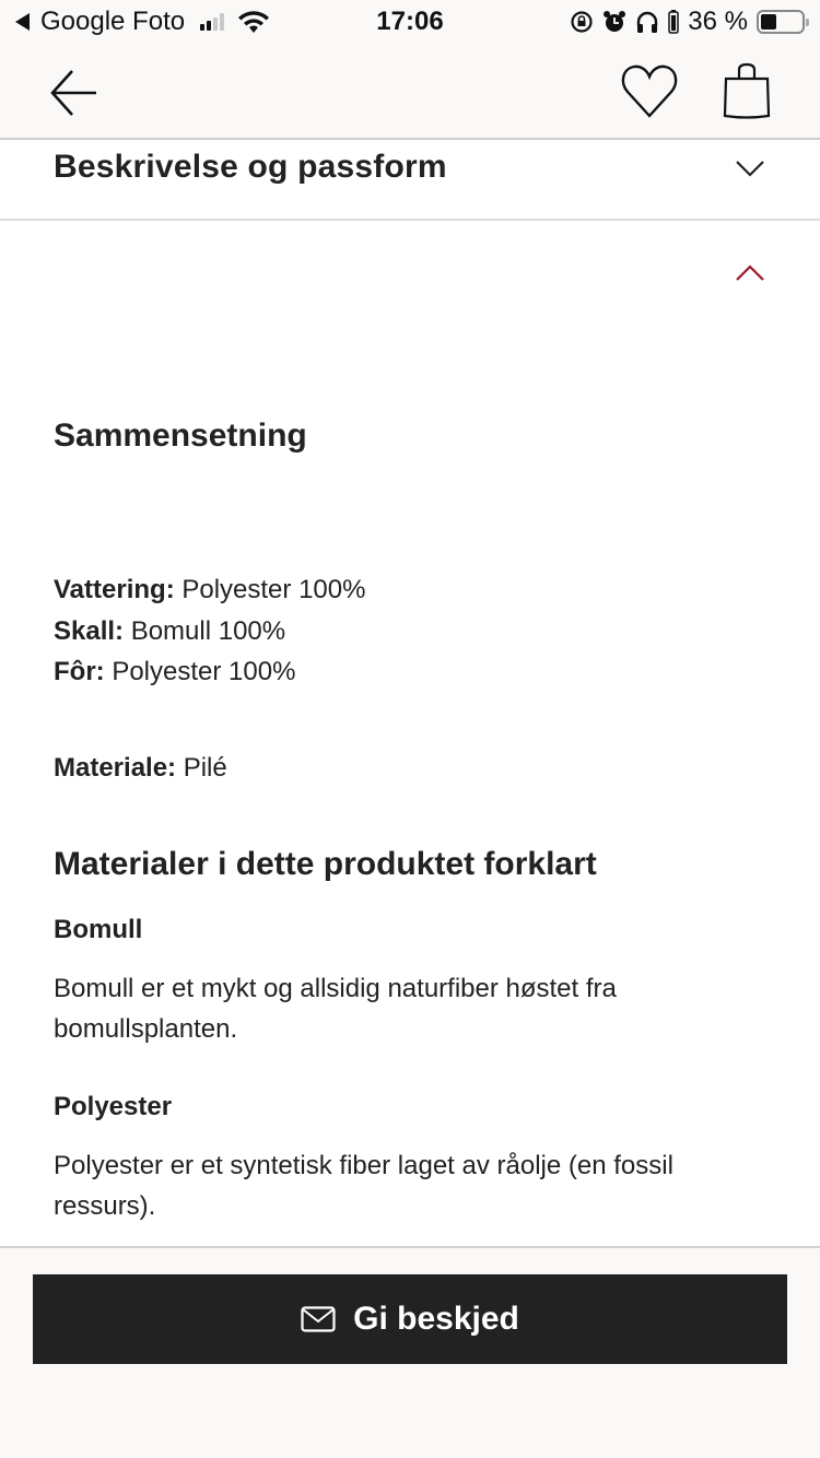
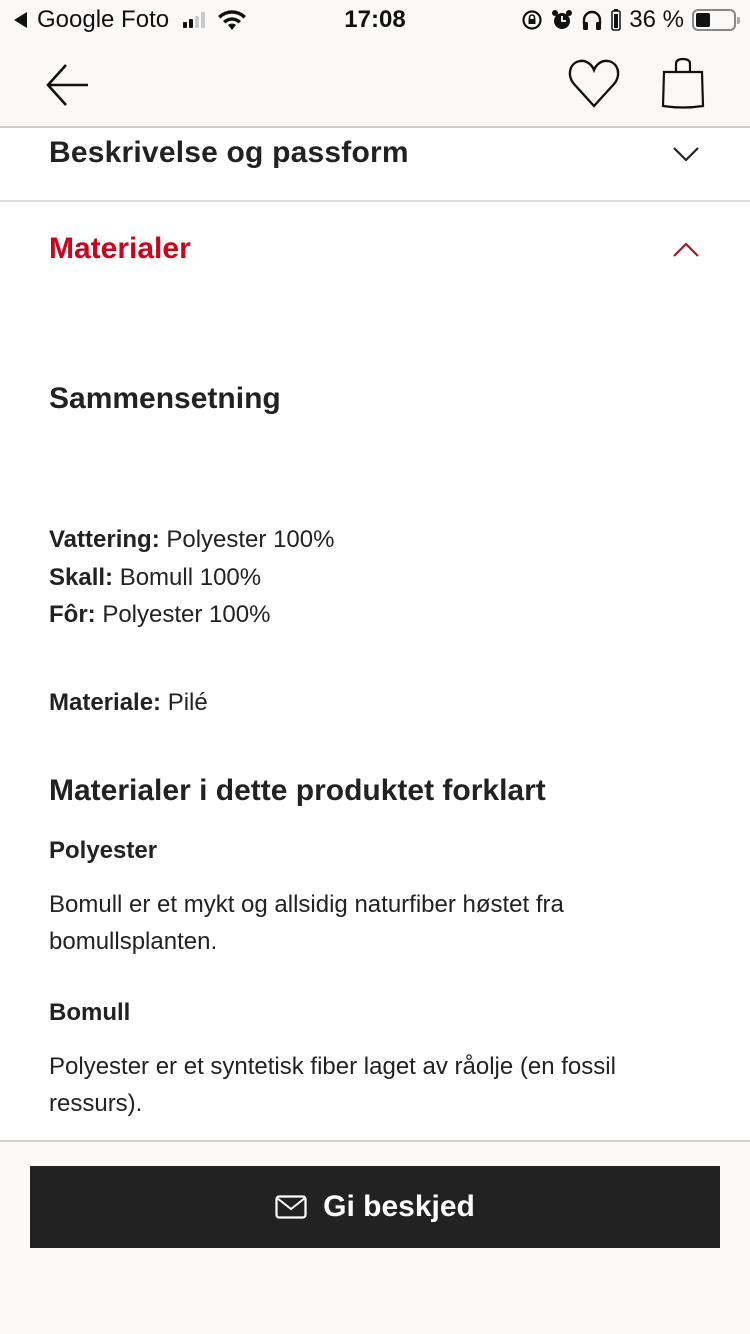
  Google Foto
- 17:06
+ 17:08
  36 %
  Beskrivelse og passform
+ Materialer
  Sammensetning
  Vattering: Polyester 100%
  Skall: Bomull 100%
  Fôr: Polyester 100%
  Materiale: Pilé
  Materialer i dette produktet forklart
- Bomull
+ Polyester
  Bomull er et mykt og allsidig naturfiber høstet fra bomullsplanten.
- Polyester
+ Bomull
  Polyester er et syntetisk fiber laget av råolje (en fossil ressurs).
  Gi beskjed
